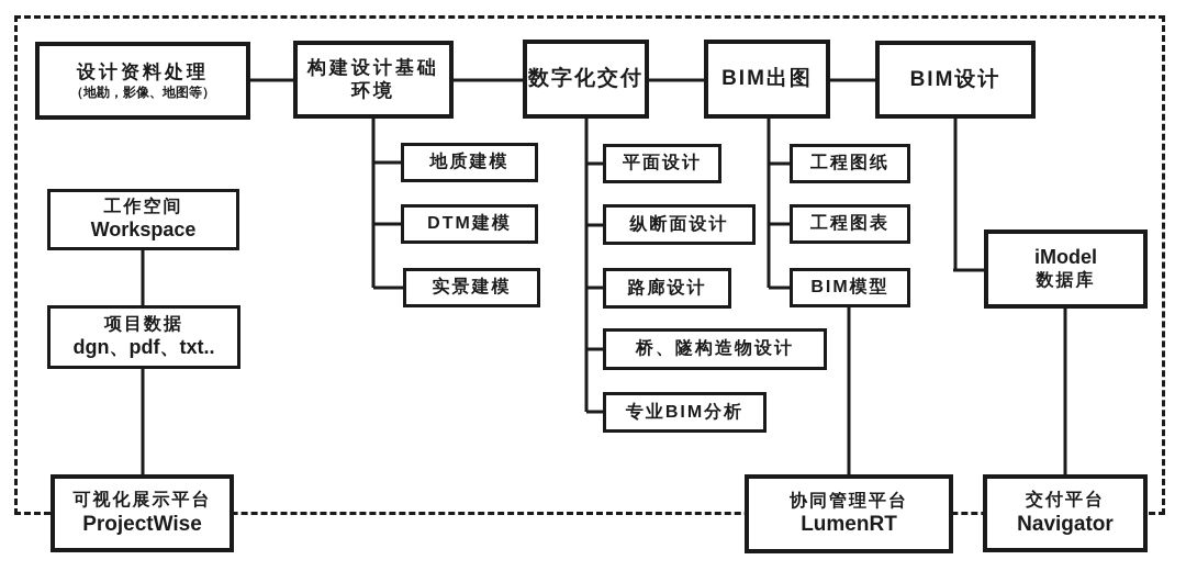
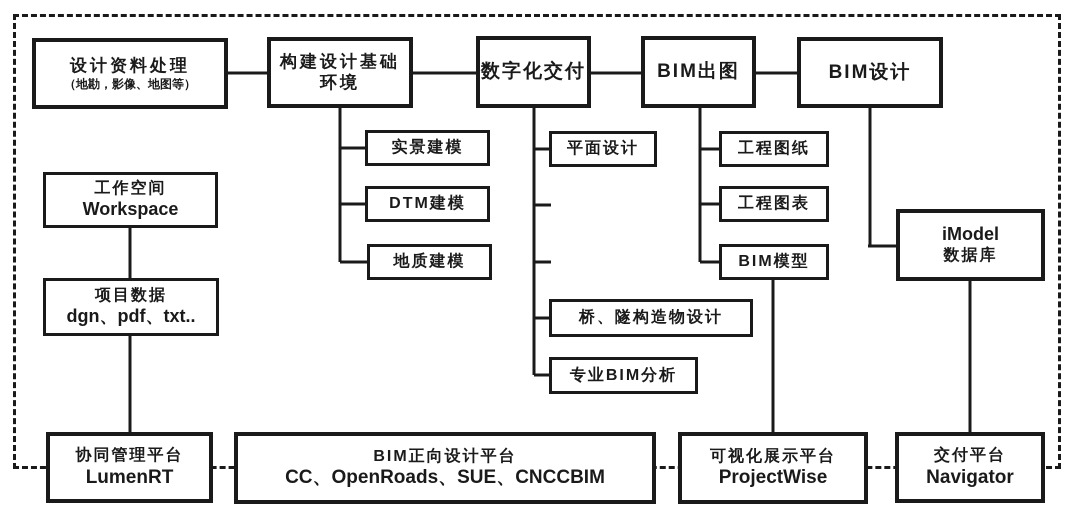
  设计资料处理
  （地勘，影像、地图等）
  构建设计基础
  环境
  数字化交付
  BIM出图
  BIM设计
- 地质建模
+ 实景建模
  DTM建模
- 实景建模
+ 地质建模
  平面设计
- 纵断面设计
- 路廊设计
  桥、隧构造物设计
  专业BIM分析
  工程图纸
  工程图表
  BIM模型
  iModel
  数据库
  工作空间
  Workspace
  项目数据
  dgn、pdf、txt..
- 可视化展示平台
+ 协同管理平台
- ProjectWise
+ LumenRT
+ BIM正向设计平台
+ CC、OpenRoads、SUE、CNCCBIM
- 协同管理平台
+ 可视化展示平台
- LumenRT
+ ProjectWise
  交付平台
  Navigator
